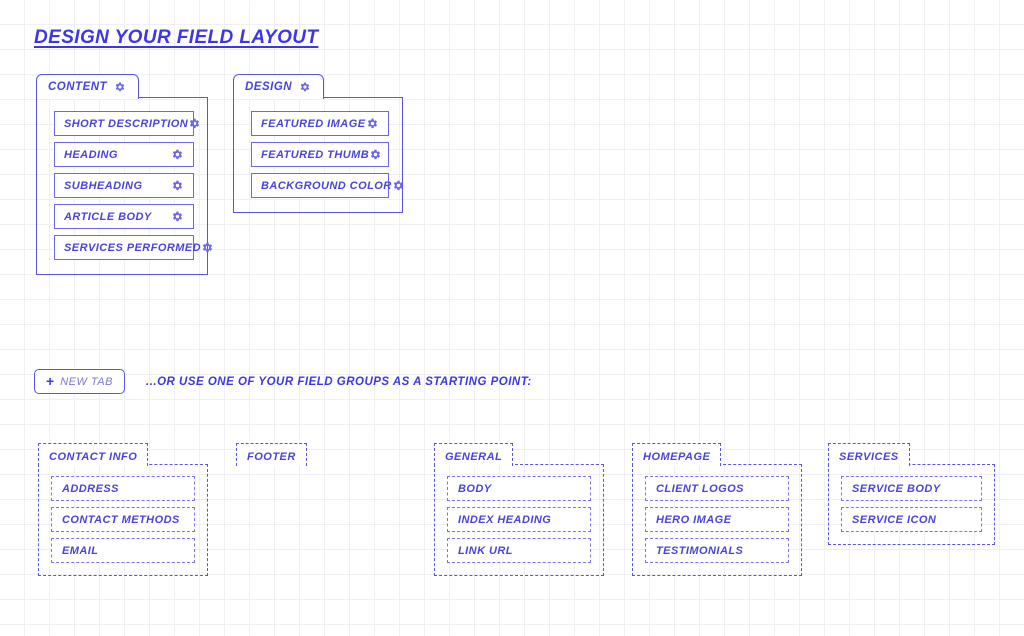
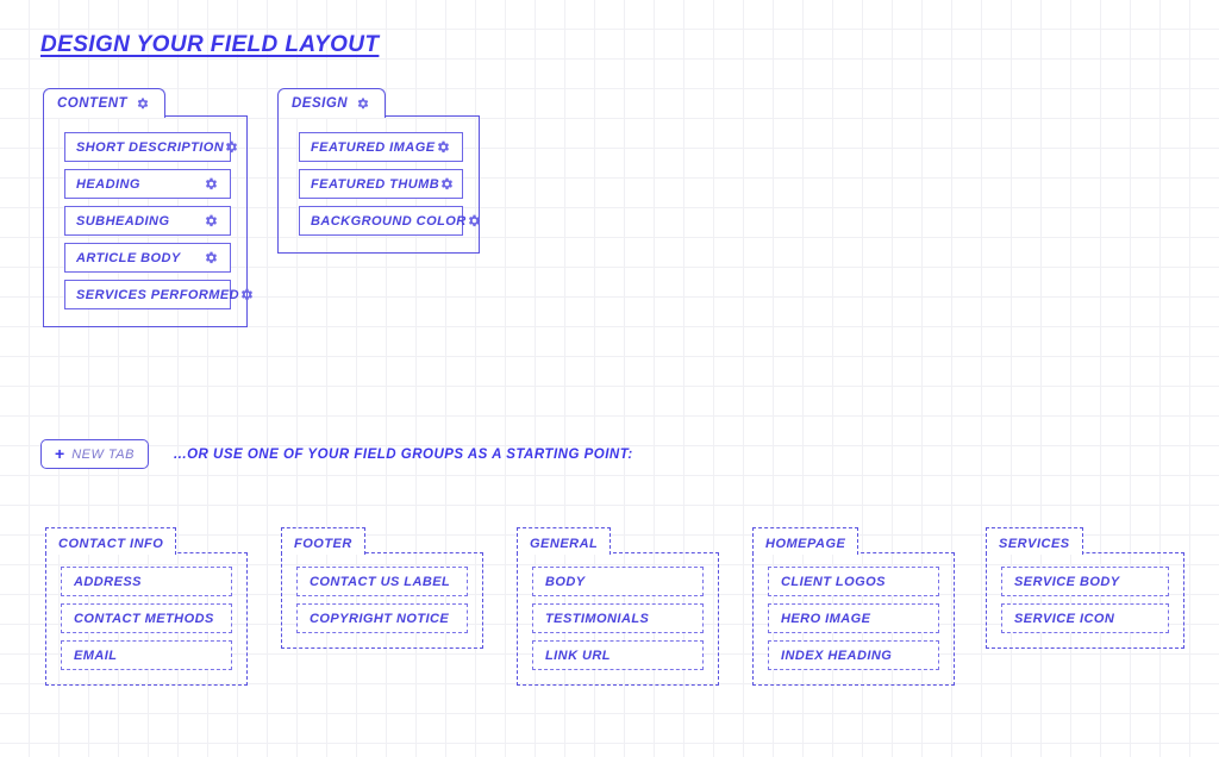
  DESIGN YOUR FIELD LAYOUT
  CONTENT
  SHORT DESCRIPTION
  HEADING
  SUBHEADING
  ARTICLE BODY
  SERVICES PERFORMED
  DESIGN
  FEATURED IMAGE
  FEATURED THUMB
  BACKGROUND COLOR
  +
  NEW TAB
  ...OR USE ONE OF YOUR FIELD GROUPS AS A STARTING POINT:
  CONTACT INFO
  ADDRESS
  CONTACT METHODS
  EMAIL
  FOOTER
+ CONTACT US LABEL
+ COPYRIGHT NOTICE
  GENERAL
  BODY
- INDEX HEADING
+ TESTIMONIALS
  LINK URL
  HOMEPAGE
  CLIENT LOGOS
  HERO IMAGE
- TESTIMONIALS
+ INDEX HEADING
  SERVICES
  SERVICE BODY
  SERVICE ICON
